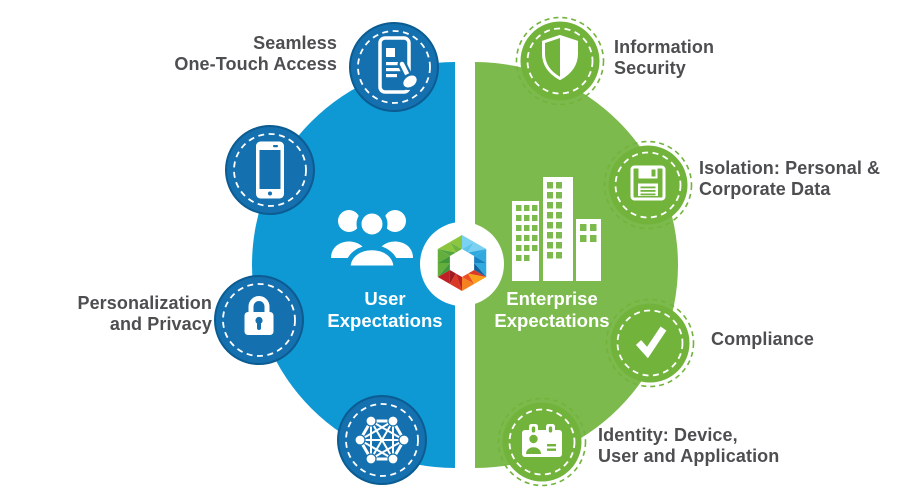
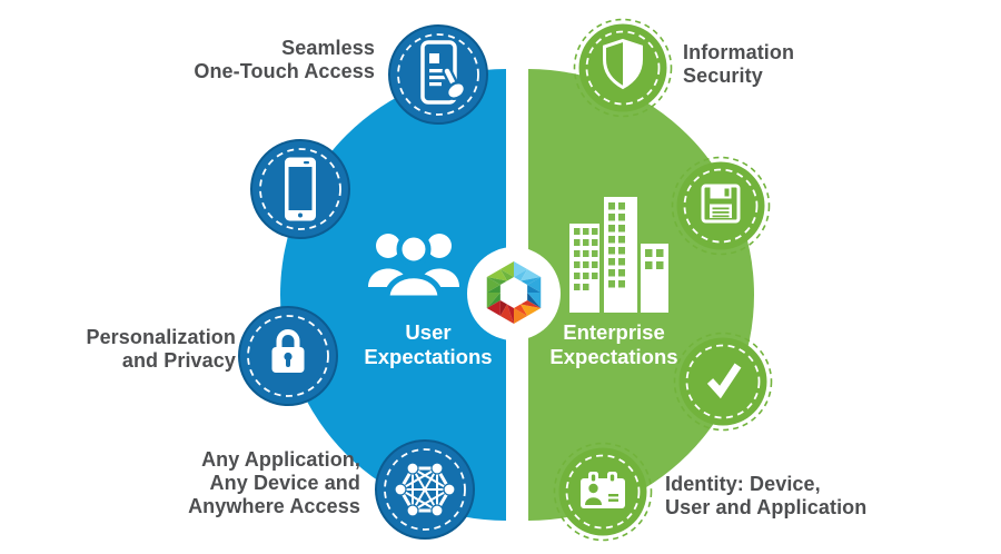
  Seamless
  One-Touch Access
  Personalization
  and Privacy
+ Any Application,
+ Any Device and
+ Anywhere Access
  Information
  Security
- Isolation: Personal &
- Corporate Data
- Compliance
  Identity: Device,
  User and Application
  User
  Expectations
  Enterprise
  Expectations
